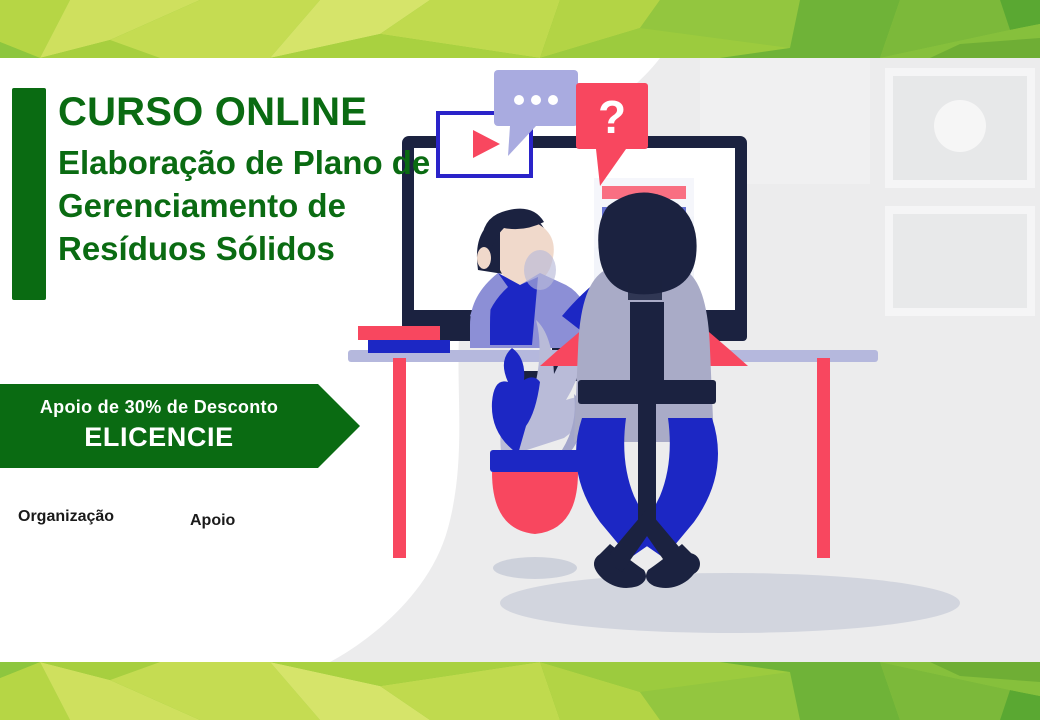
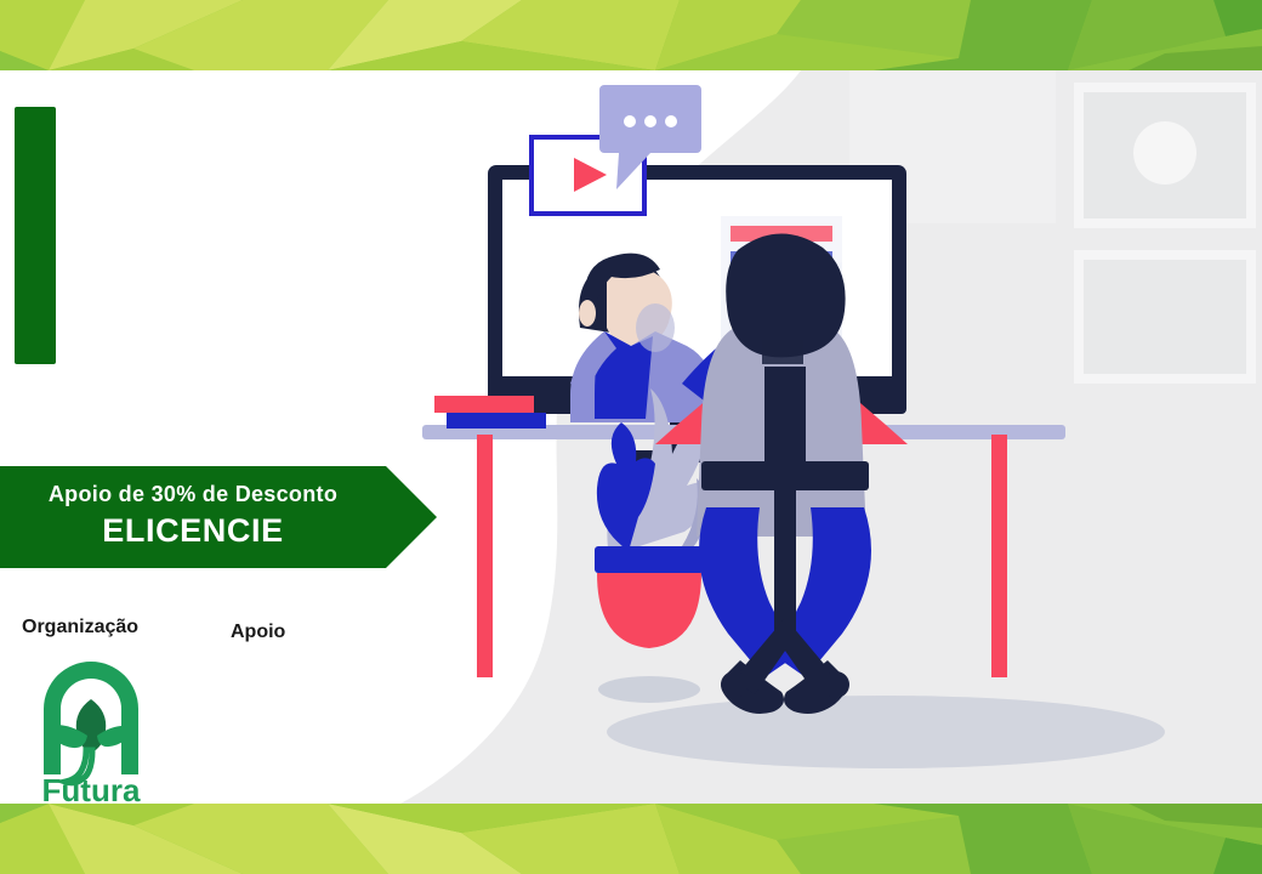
- ?
- CURSO ONLINE
- Elaboração de Plano de
- Gerenciamento de
- Resíduos Sólidos
  Apoio de 30% de Desconto
  ELICENCIE
  Organização
  Apoio
+ Futura
